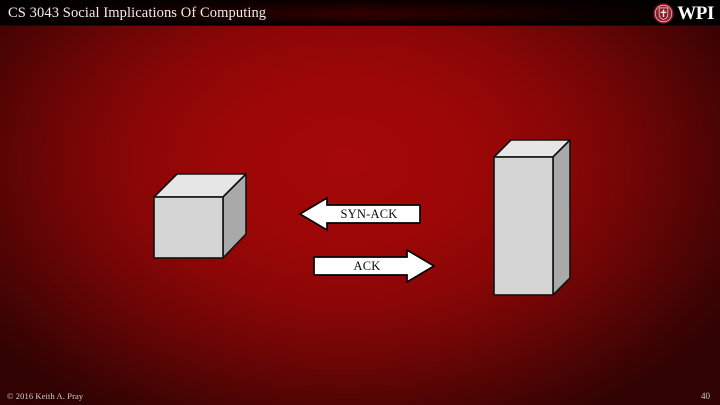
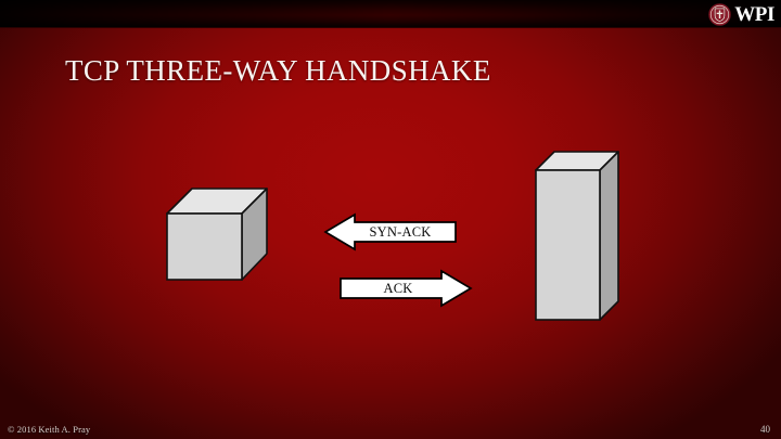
- CS 3043 Social Implications Of Computing
  WPI
+ TCP THREE-WAY HANDSHAKE
  SYN-ACK
  ACK
  © 2016 Keith A. Pray
  40
